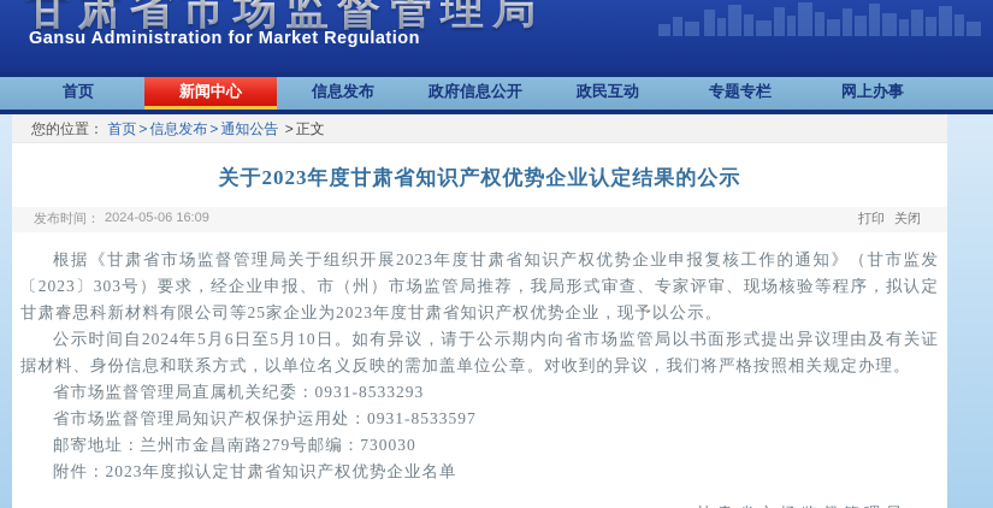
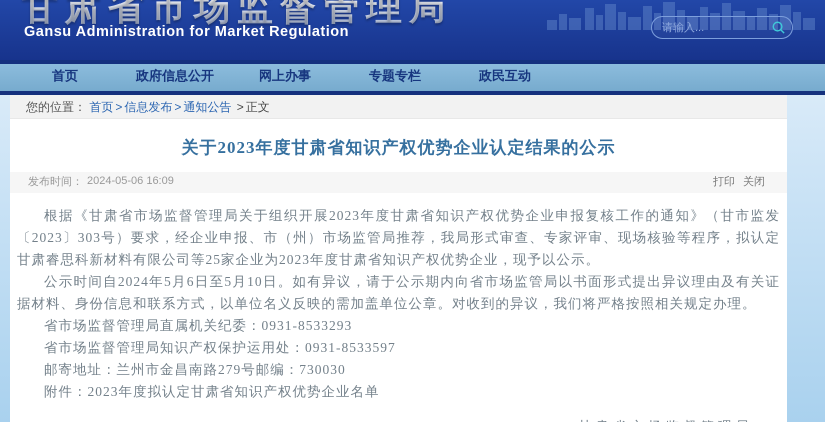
  甘肃省市场监督管理局
  Gansu Administration for Market Regulation
+ 请输入...
  首页
- 新闻中心
- 信息发布
  政府信息公开
- 政民互动
+ 网上办事
  专题专栏
- 网上办事
+ 政民互动
  您的位置： 首页 > 信息发布 > 通知公告 > 正文
  关于2023年度甘肃省知识产权优势企业认定结果的公示
  发布时间：
  2024-05-06 16:09
  打印
  关闭
  根据《甘肃省市场监督管理局关于组织开展2023年度甘肃省知识产权优势企业申报复核工作的通知》（甘市监发〔2023〕303号）要求，经企业申报、市（州）市场监管局推荐，我局形式审查、专家评审、现场核验等程序，拟认定甘肃睿思科新材料有限公司等25家企业为2023年度甘肃省知识产权优势企业，现予以公示。
  公示时间自2024年5月6日至5月10日。如有异议，请于公示期内向省市场监管局以书面形式提出异议理由及有关证据材料、身份信息和联系方式，以单位名义反映的需加盖单位公章。对收到的异议，我们将严格按照相关规定办理。
  省市场监督管理局直属机关纪委：0931-8533293
  省市场监督管理局知识产权保护运用处：0931-8533597
  邮寄地址：兰州市金昌南路279号邮编：730030
  附件：2023年度拟认定甘肃省知识产权优势企业名单
